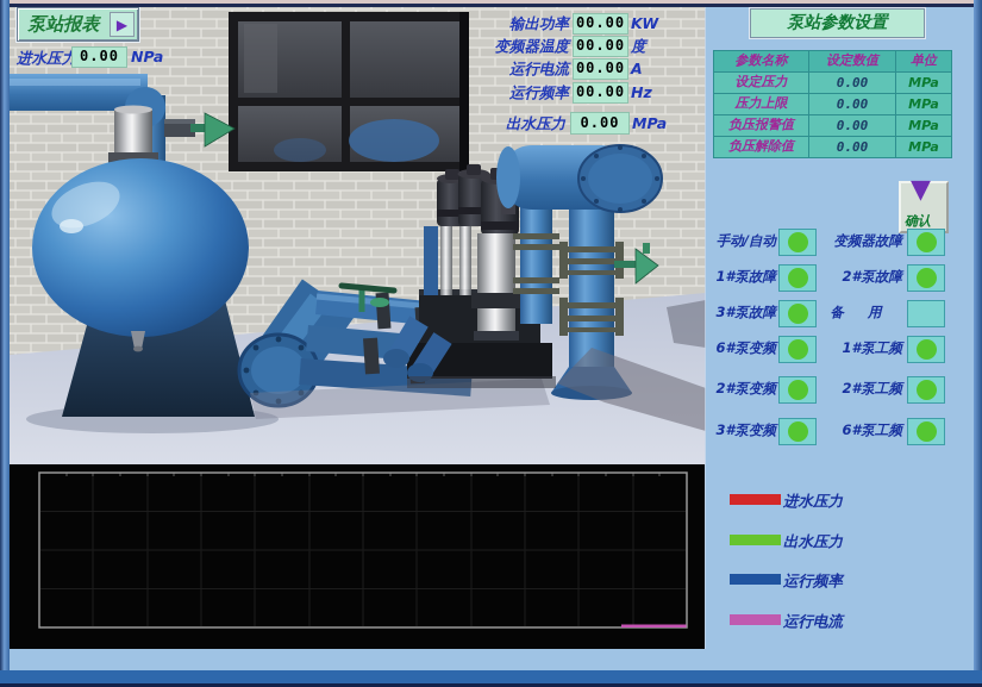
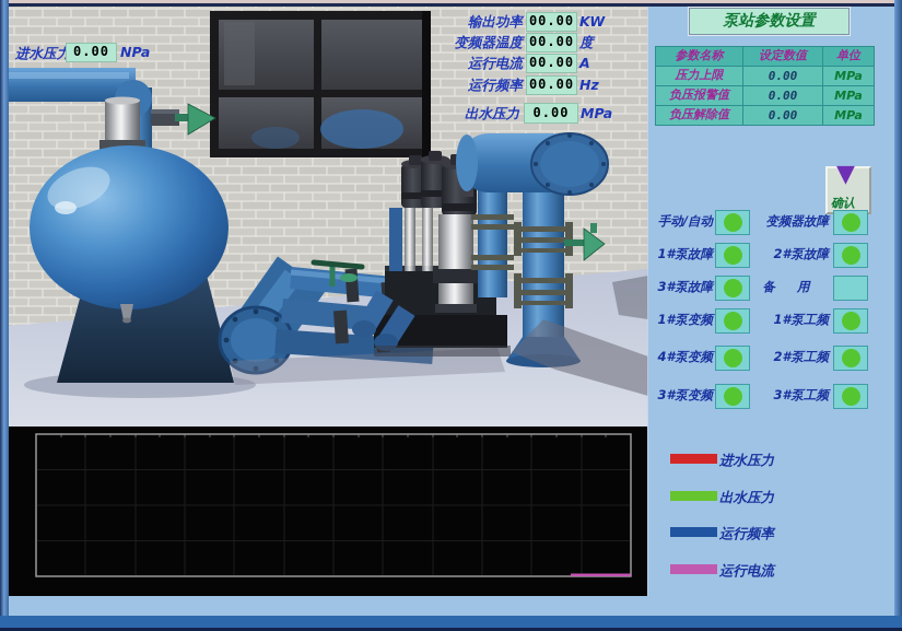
- 泵站报表
- ▶
  进水压力
  0.00
  NPa
  输出功率
  00.00
  KW
  变频器温度
  00.00
  度
  运行电流
  00.00
  A
  运行频率
  00.00
  Hz
  出水压力
  0.00
  MPa
  泵站参数设置
  参数名称	设定数值	单位
- 设定压力	0.00	MPa
  压力上限	0.00	MPa
  负压报警值	0.00	MPa
  负压解除值	0.00	MPa
  ▼
  确认
  手动/自动
  变频器故障
  1#泵故障
  2#泵故障
  3#泵故障
  备 用
- 6#泵变频
+ 1#泵变频
  1#泵工频
- 2#泵变频
+ 4#泵变频
  2#泵工频
  3#泵变频
- 6#泵工频
+ 3#泵工频
  进水压力
  出水压力
  运行频率
  运行电流
